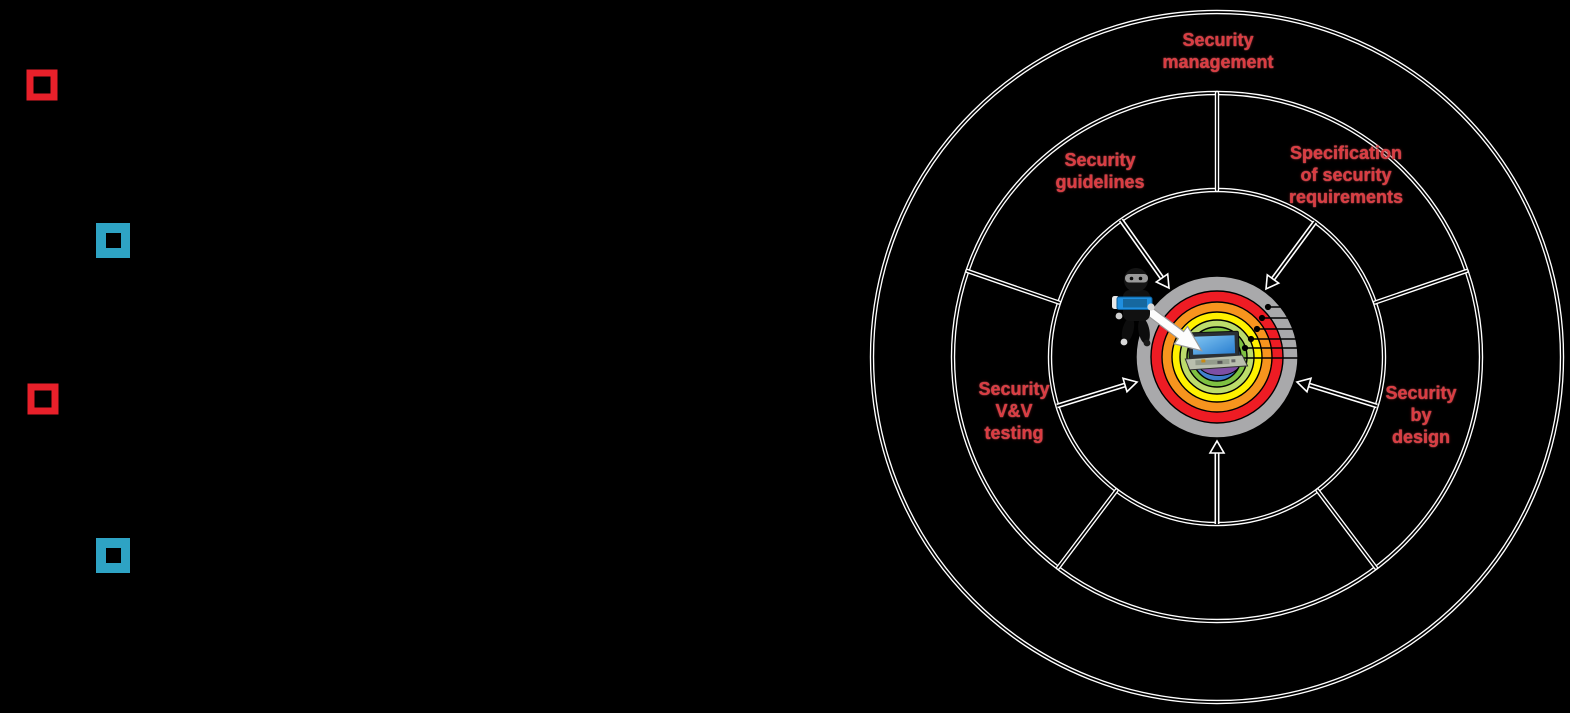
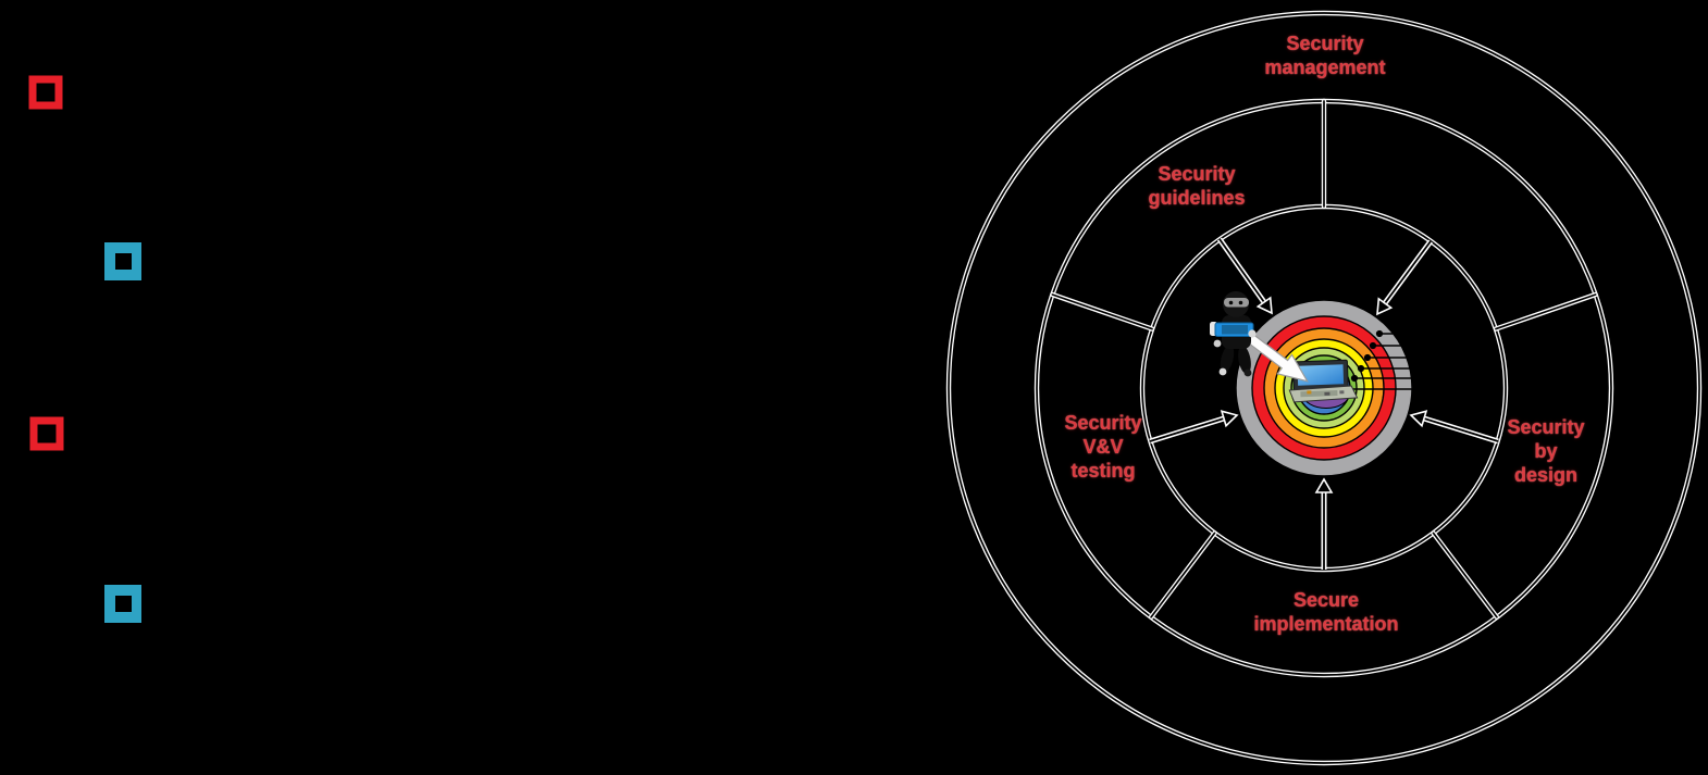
  Security
  management
  Security
  guidelines
- Specification
- of security
- requirements
  Security
  V&V
  testing
  Security
  by
  design
+ Secure
+ implementation
